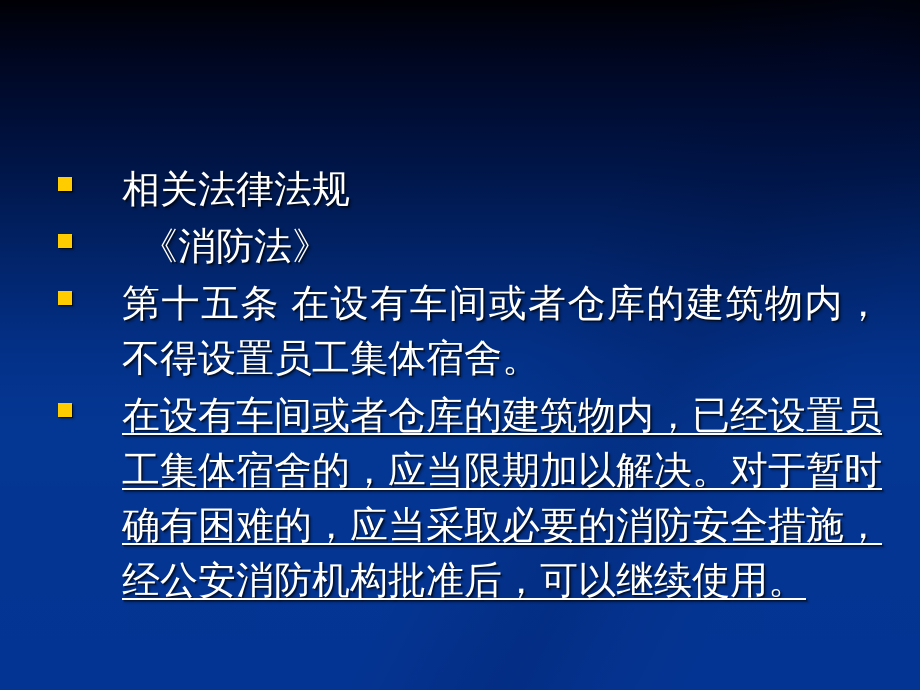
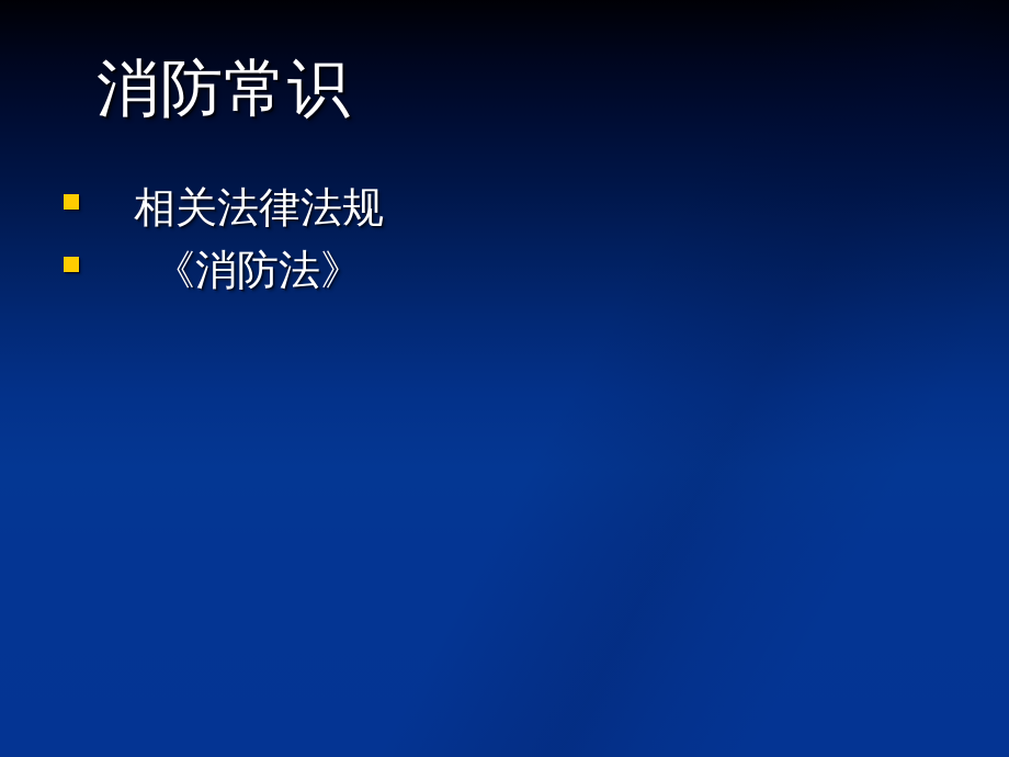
+ 消防常识
  相关法律法规
  《消防法》
- 第十五条 在设有车间或者仓库的建筑物内，不得设置员工集体宿舍。
- 在设有车间或者仓库的建筑物内，已经设置员工集体宿舍的，应当限期加以解决。对于暂时确有困难的，应当采取必要的消防安全措施，经公安消防机构批准后，可以继续使用。
